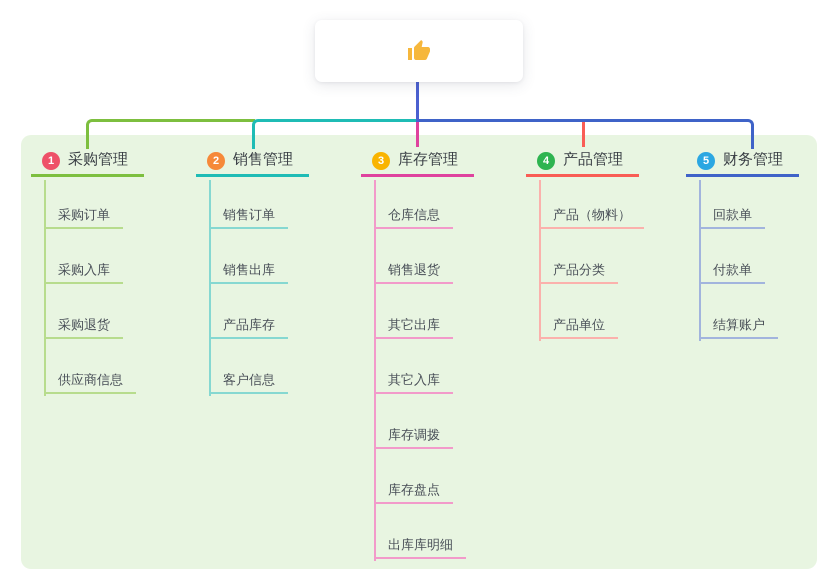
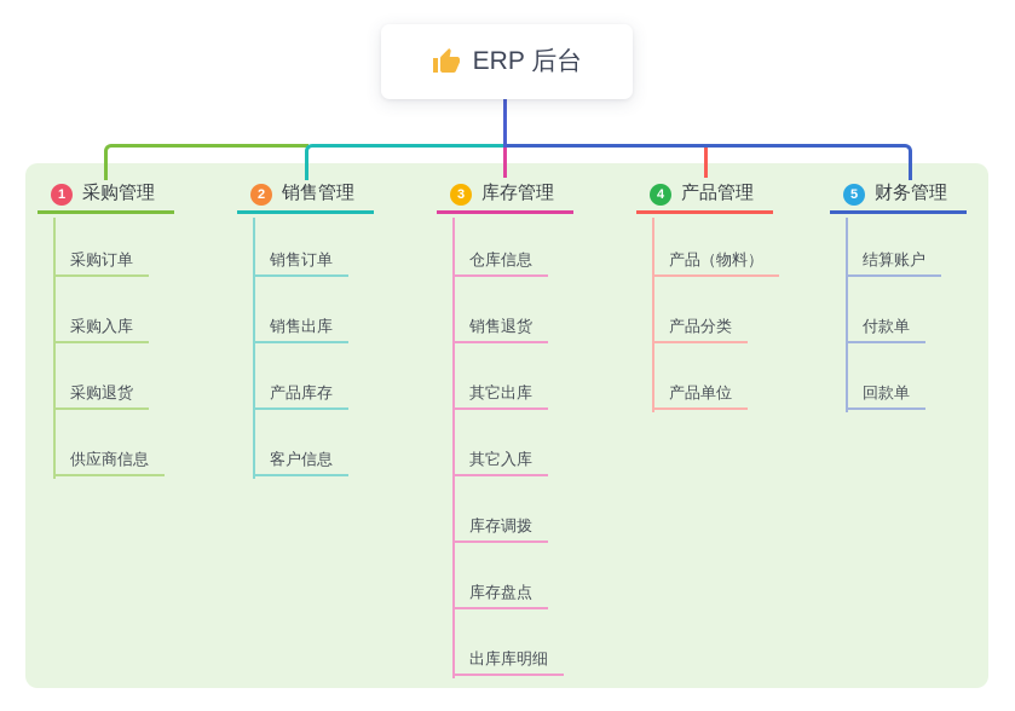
+ ERP 后台
  1
  采购管理
  采购订单
  采购入库
  采购退货
  供应商信息
  2
  销售管理
  销售订单
  销售出库
  产品库存
  客户信息
  3
  库存管理
  仓库信息
  销售退货
  其它出库
  其它入库
  库存调拨
  库存盘点
  出库库明细
  4
  产品管理
  产品（物料）
  产品分类
  产品单位
  5
  财务管理
- 回款单
+ 结算账户
  付款单
- 结算账户
+ 回款单
